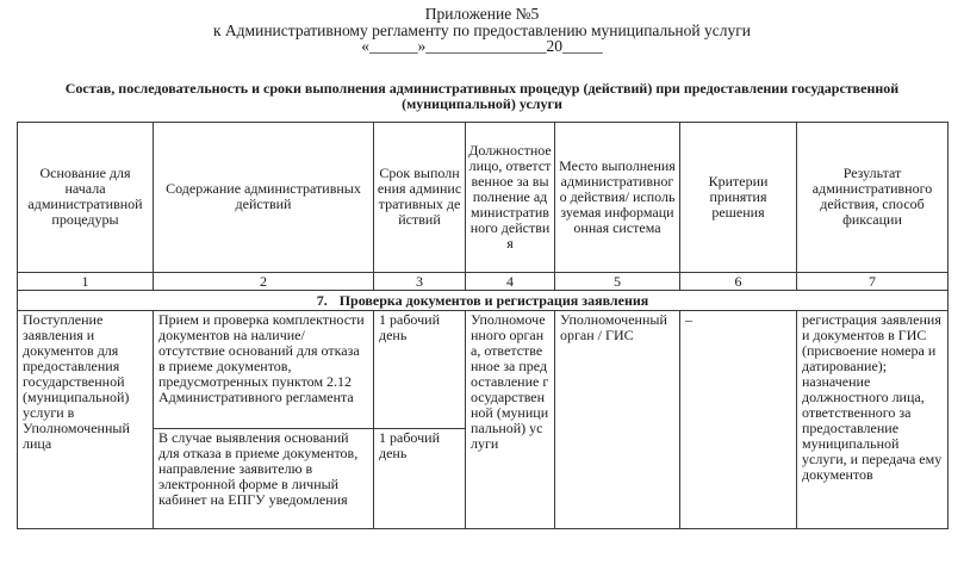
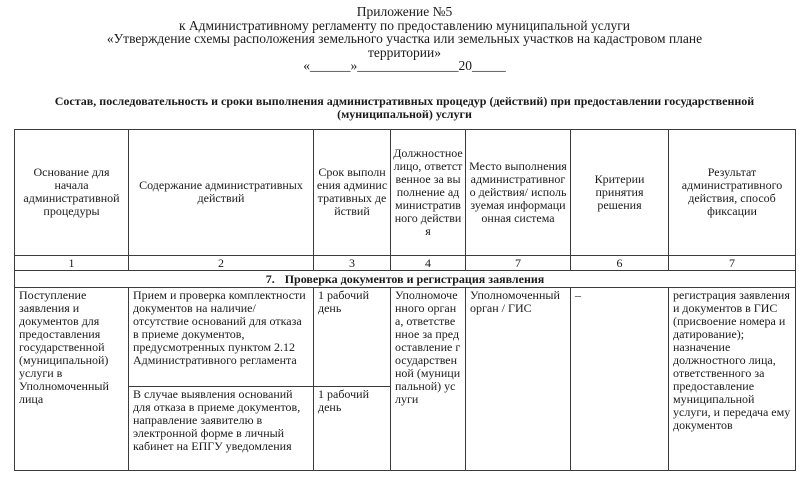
  Приложение №5
  к Административному регламенту по предоставлению муниципальной услуги
+ «Утверждение схемы расположения земельного участка или земельных участков на кадастровом плане территории»
  «______»_______________20_____
  Состав, последовательность и сроки выполнения административных процедур (действий) при предоставлении государственной (муниципальной) услуги
  Основание для начала административной процедуры	Содержание административных действий	Срок выполнения административных действий	Должностное лицо, ответственное за выполнение административного действия	Место выполнения административного действия/ используемая информационная система	Критерии принятия решения	Результат административного действия, способ фиксации
- 1	2	3	4	5	6	7
+ 1	2	3	4	7	6	7
  7. Проверка документов и регистрация заявления
  Поступление заявления и документов для предоставления государственной (муниципальной) услуги в Уполномоченный лица	Прием и проверка комплектности документов на наличие/отсутствие оснований для отказа в приеме документов, предусмотренных пунктом 2.12 Административного регламента	1 рабочий день	Уполномоченного органа, ответственное за предоставление государственной (муниципальной) услуги	Уполномоченный орган / ГИС	–	регистрация заявления и документов в ГИС (присвоение номера и датирование); назначение должностного лица, ответственного за предоставление муниципальной услуги, и передача ему документов
  В случае выявления оснований для отказа в приеме документов, направление заявителю в электронной форме в личный кабинет на ЕПГУ уведомления	1 рабочий день
